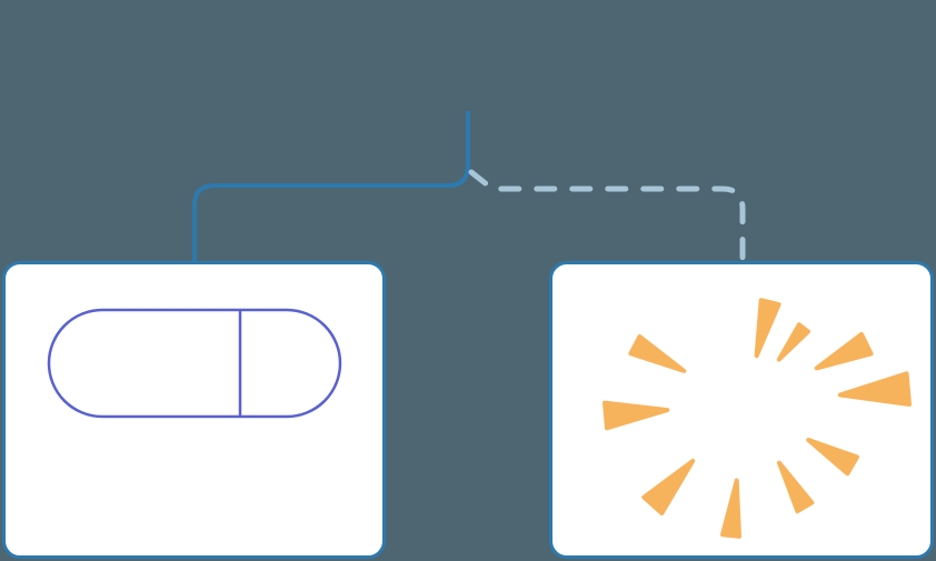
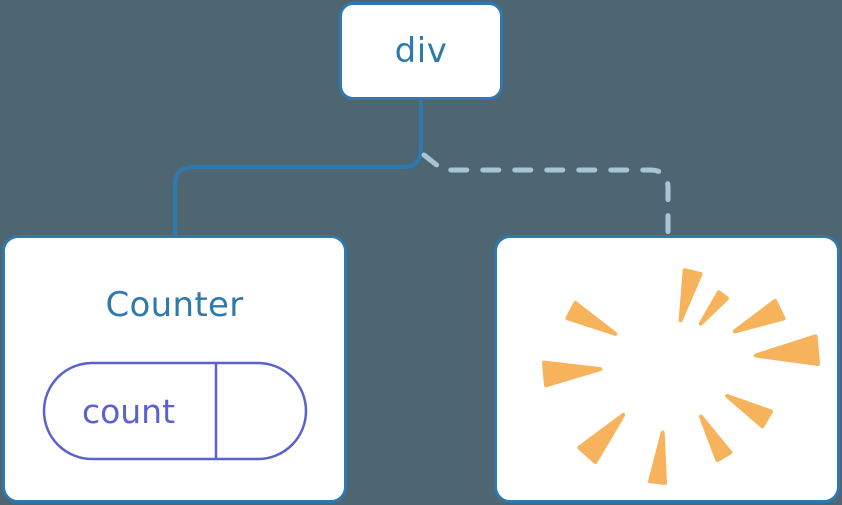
+ div
+ Counter
+ count
